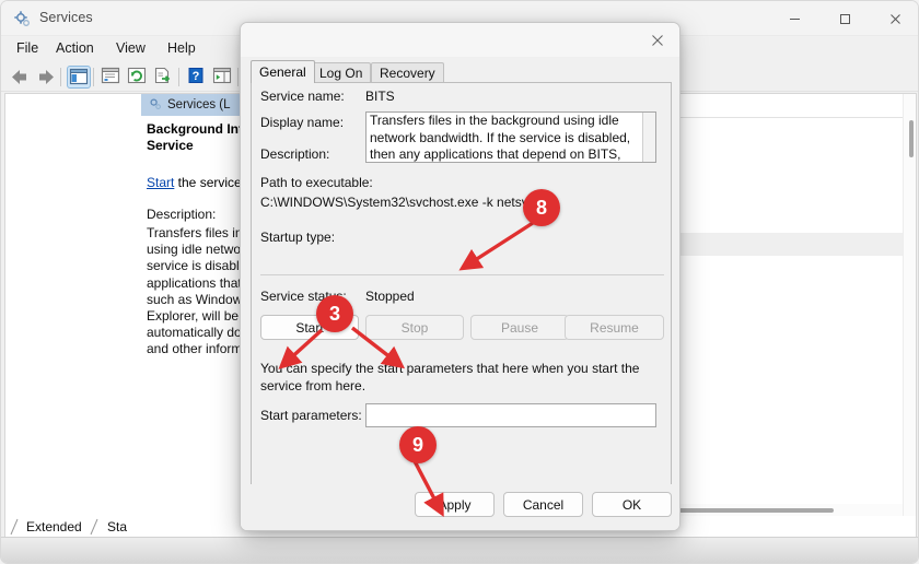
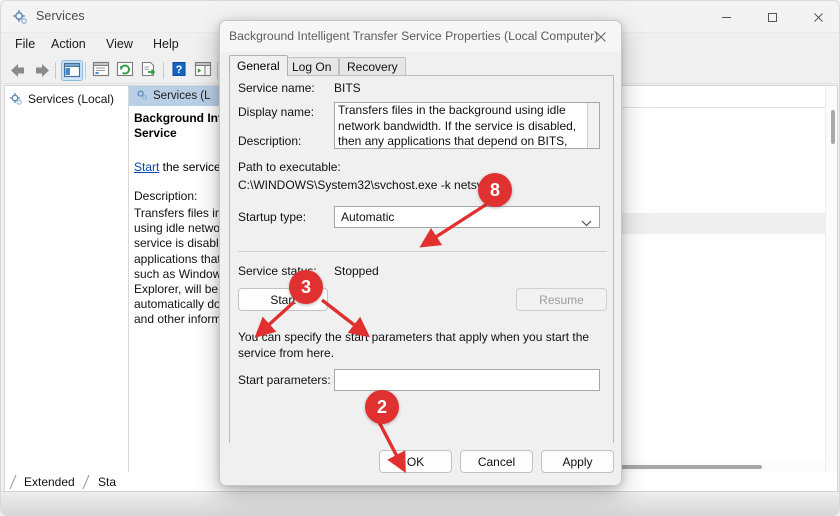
  Services
  File
  Action
  View
  Help
  ?
+ Services (Local)
  Services (L
  Background In
  Service
  Start the service
  Description:
  Transfers files i
  using idle netwo
  service is disabl
  applications tha
  such as Window
  Explorer, will be
  automatically do
  and other inform
  Extended
  Sta
+ Background Intelligent Transfer Service Properties (Local Computer)
  General
  Log On
  Recovery
  Service name:
  BITS
  Display name:
  Description:
  Transfers files in the background using idle network bandwidth. If the service is disabled, then any applications that depend on BITS,
  Path to executable:
  C:\WINDOWS\System32\svchost.exe -k nets
  Startup type:
+ Automatic
  Service sta:
  Stopped
  Star
- Stop
- Pause
  Resume
- You can specify the start parameters that here when you start the service from here.
+ You can specify the start parameters that apply when you start the service from here.
  Start parameters:
- Apply
+ OK
  Cancel
- OK
+ Apply
  8
- 9
+ 2
  3
